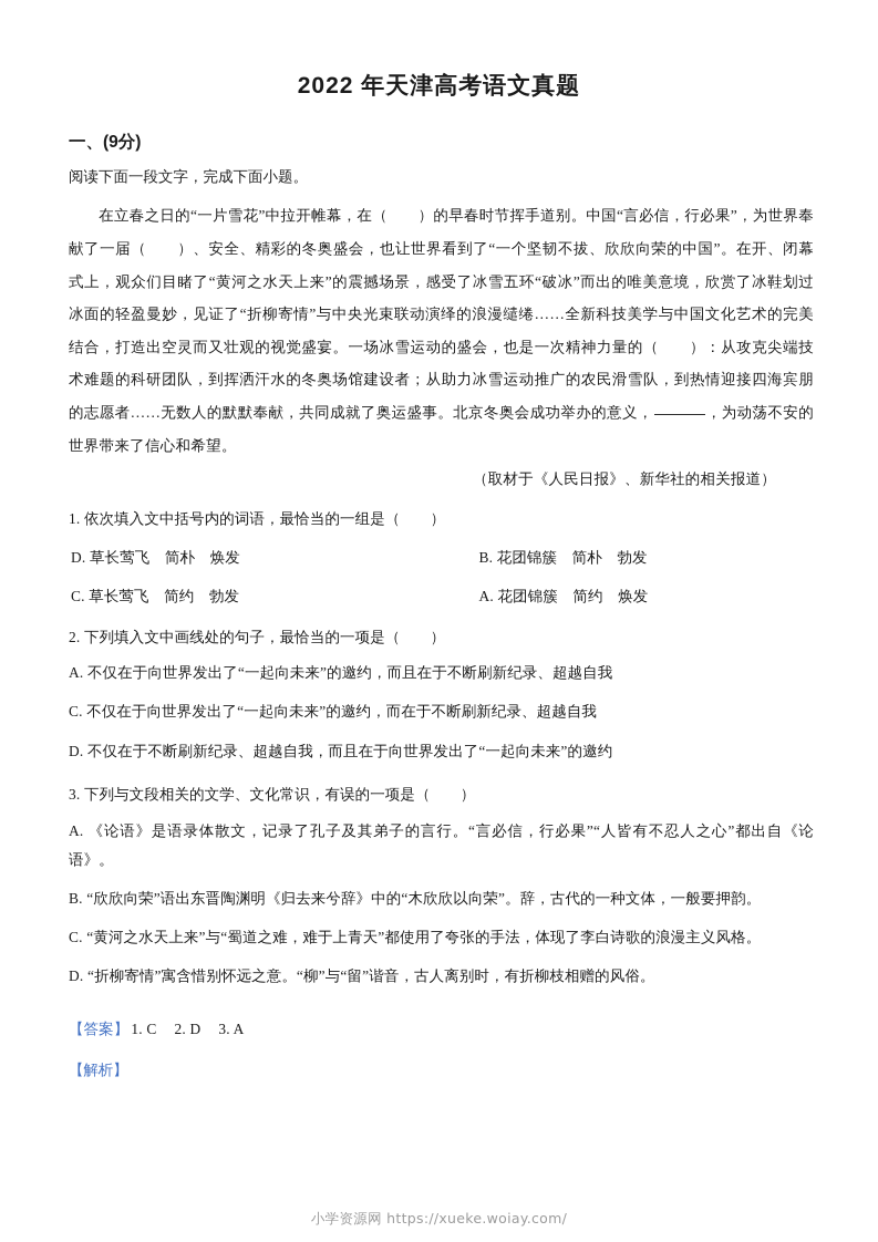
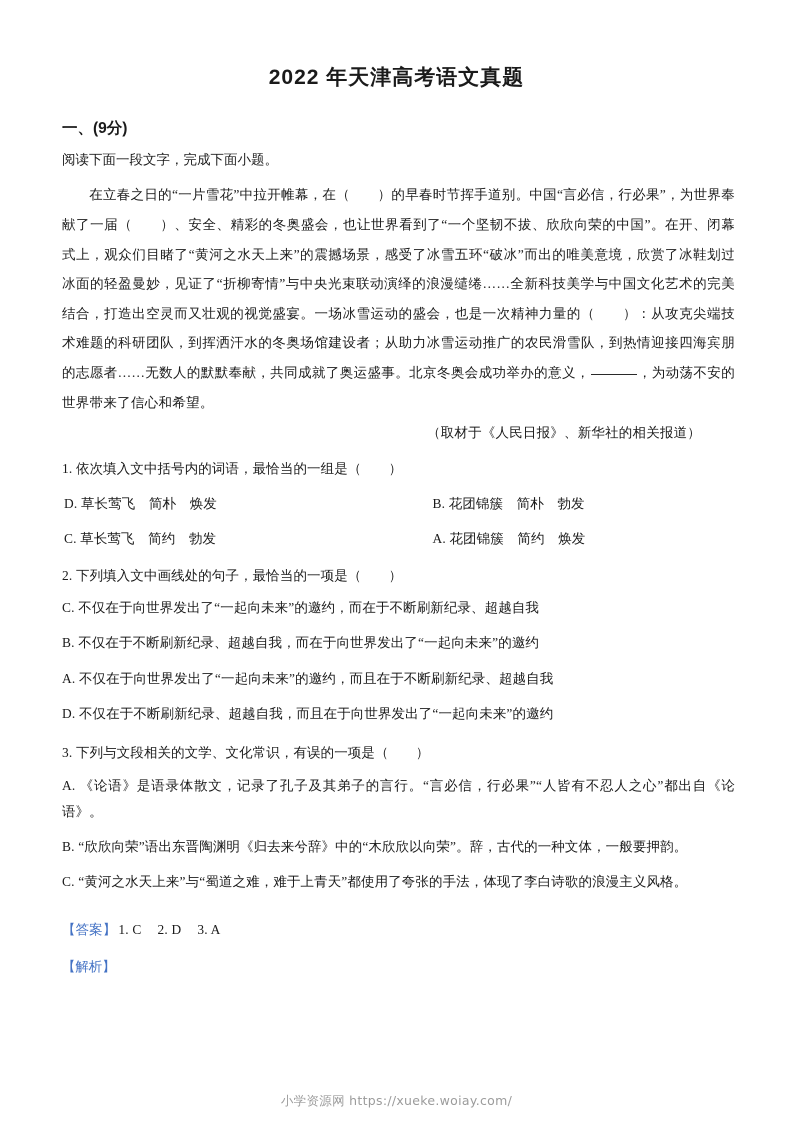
  2022 年天津高考语文真题
  一、(9分)
  阅读下面一段文字，完成下面小题。
  在立春之日的“一片雪花”中拉开帷幕，在（ ）的早春时节挥手道别。中国“言必信，行必果”，为世界奉献了一届（ ）、安全、精彩的冬奥盛会，也让世界看到了“一个坚韧不拔、欣欣向荣的中国”。在开、闭幕式上，观众们目睹了“黄河之水天上来”的震撼场景，感受了冰雪五环“破冰”而出的唯美意境，欣赏了冰鞋划过冰面的轻盈曼妙，见证了“折柳寄情”与中央光束联动演绎的浪漫缱绻……全新科技美学与中国文化艺术的完美结合，打造出空灵而又壮观的视觉盛宴。一场冰雪运动的盛会，也是一次精神力量的（ ）：从攻克尖端技术难题的科研团队，到挥洒汗水的冬奥场馆建设者；从助力冰雪运动推广的农民滑雪队，到热情迎接四海宾朋的志愿者……无数人的默默奉献，共同成就了奥运盛事。北京冬奥会成功举办的意义， ，为动荡不安的世界带来了信心和希望。
  （取材于《人民日报》、新华社的相关报道）
  1. 依次填入文中括号内的词语，最恰当的一组是（ ）
  D. 草长莺飞 简朴 焕发
  B. 花团锦簇 简朴 勃发
  C. 草长莺飞 简约 勃发
  A. 花团锦簇 简约 焕发
  2. 下列填入文中画线处的句子，最恰当的一项是（ ）
- A. 不仅在于向世界发出了“一起向未来”的邀约，而且在于不断刷新纪录、超越自我
+ C. 不仅在于向世界发出了“一起向未来”的邀约，而在于不断刷新纪录、超越自我
+ B. 不仅在于不断刷新纪录、超越自我，而在于向世界发出了“一起向未来”的邀约
- C. 不仅在于向世界发出了“一起向未来”的邀约，而在于不断刷新纪录、超越自我
+ A. 不仅在于向世界发出了“一起向未来”的邀约，而且在于不断刷新纪录、超越自我
  D. 不仅在于不断刷新纪录、超越自我，而且在于向世界发出了“一起向未来”的邀约
  3. 下列与文段相关的文学、文化常识，有误的一项是（ ）
  A. 《论语》是语录体散文，记录了孔子及其弟子的言行。“言必信，行必果”“人皆有不忍人之心”都出自《论语》。
  B. “欣欣向荣”语出东晋陶渊明《归去来兮辞》中的“木欣欣以向荣”。辞，古代的一种文体，一般要押韵。
  C. “黄河之水天上来”与“蜀道之难，难于上青天”都使用了夸张的手法，体现了李白诗歌的浪漫主义风格。
- D. “折柳寄情”寓含惜别怀远之意。“柳”与“留”谐音，古人离别时，有折柳枝相赠的风俗。
  【答案】 1. C 2. D 3. A
  【解析】
  小学资源网 https://xueke.woiay.com/
